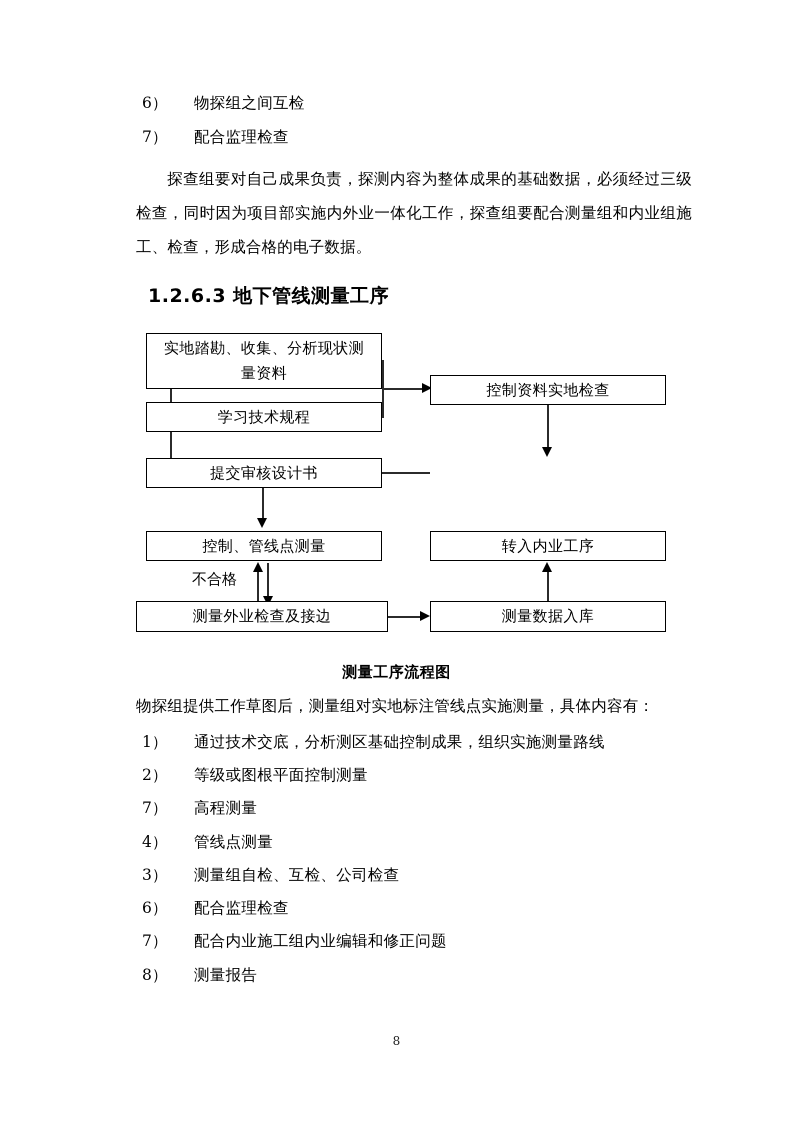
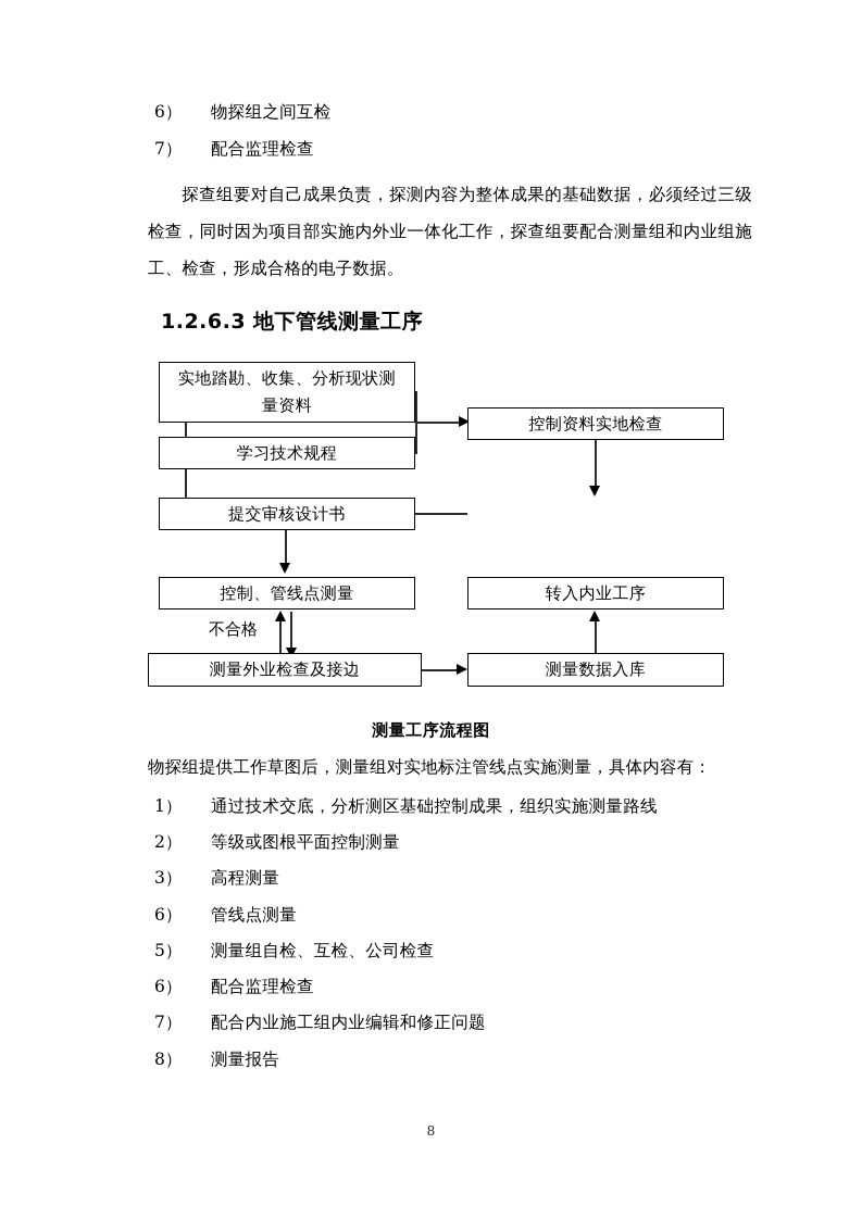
  6） 物探组之间互检
  7） 配合监理检查
  探查组要对自己成果负责，探测内容为整体成果的基础数据，必须经过三级检查，同时因为项目部实施内外业一体化工作，探查组要配合测量组和内业组施工、检查，形成合格的电子数据。
  1.2.6.3 地下管线测量工序
  实地踏勘、收集、分析现状测量资料
  学习技术规程
  控制资料实地检查
  提交审核设计书
  控制、管线点测量
  转入内业工序
  不合格
  测量外业检查及接边
  测量数据入库
  测量工序流程图
  物探组提供工作草图后，测量组对实地标注管线点实施测量，具体内容有：
  1） 通过技术交底，分析测区基础控制成果，组织实施测量路线
  2） 等级或图根平面控制测量
- 7） 高程测量
+ 3） 高程测量
- 4） 管线点测量
+ 6） 管线点测量
- 3） 测量组自检、互检、公司检查
+ 5） 测量组自检、互检、公司检查
  6） 配合监理检查
  7） 配合内业施工组内业编辑和修正问题
  8） 测量报告
  8
